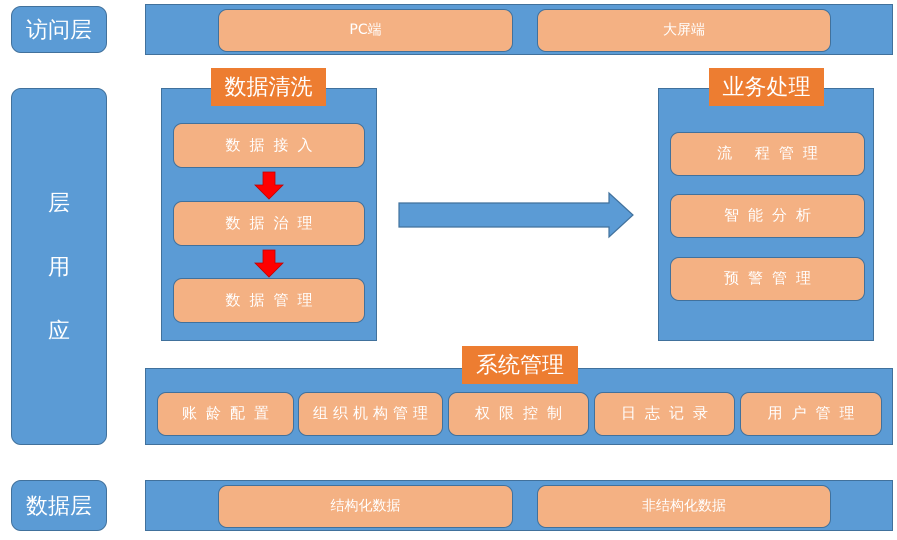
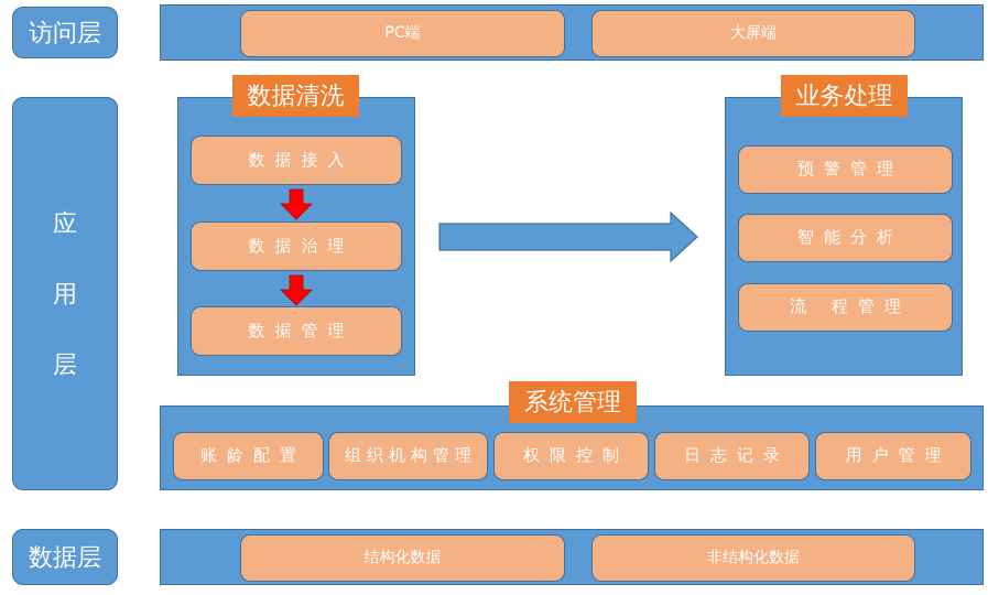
  访问层
  PC端
  大屏端
- 层
+ 应
  用
- 应
+ 层
  数据清洗
  数据接入
  数据治理
  数据管理
  业务处理
- 流 程管理
+ 预警管理
  智能分析
- 预警管理
+ 流 程管理
  系统管理
  账龄配置
  组织机构管理
  权限控制
  日志记录
  用户管理
  数据层
  结构化数据
  非结构化数据
